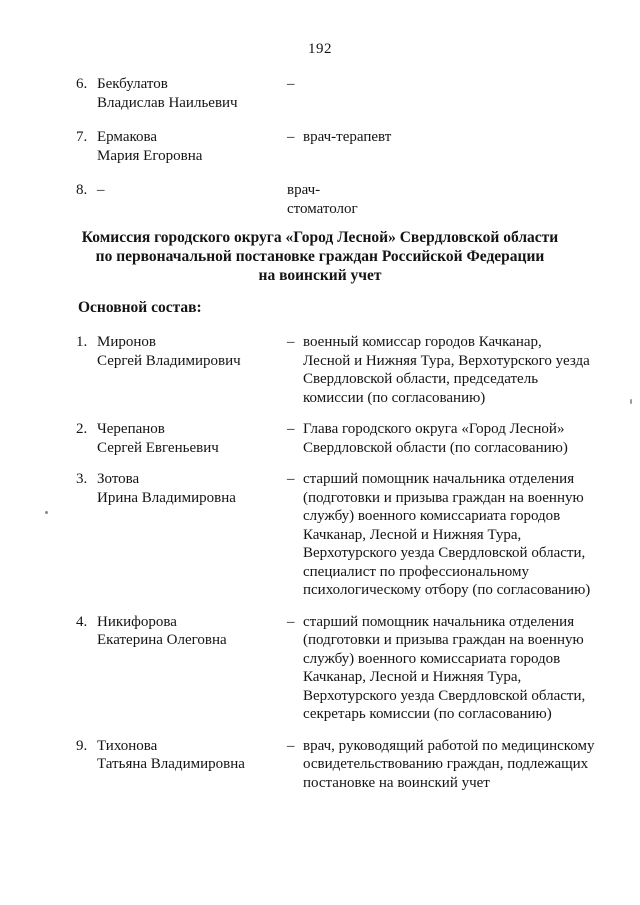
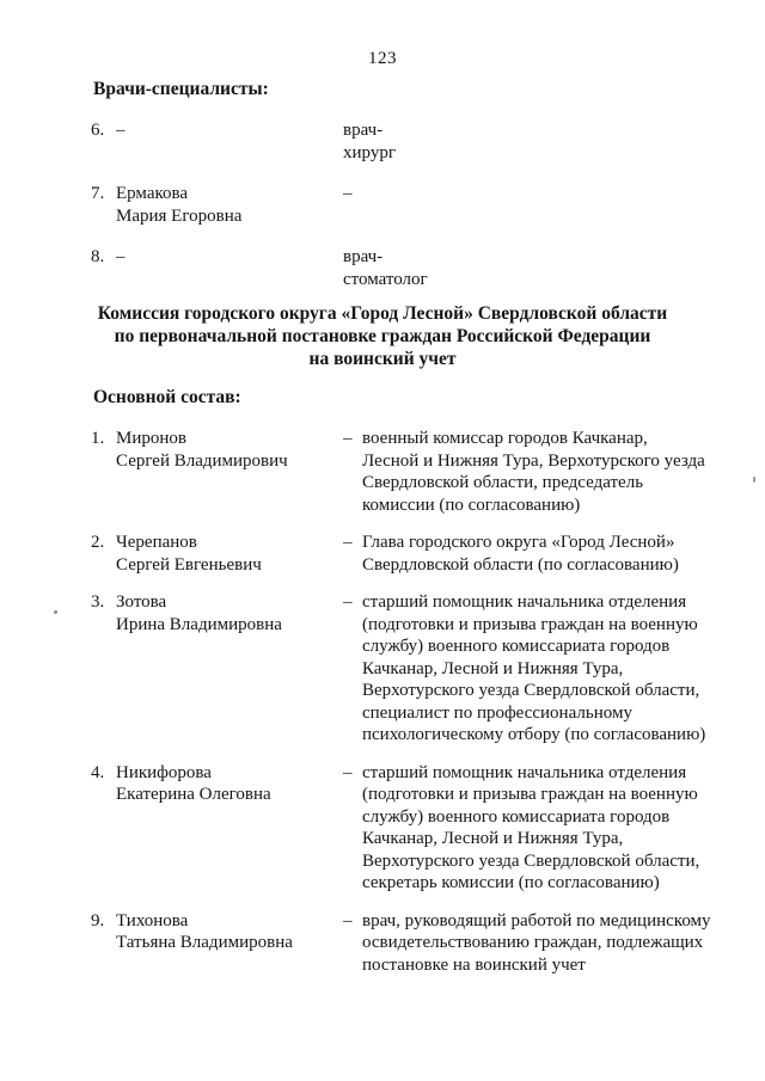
- 192
+ 123
+ Врачи-специалисты:
  6.
- Бекбулатов
- Владислав Наильевич
  –
+ врач-хирург
  7.
  Ермакова
  Мария Егоровна
  –
- врач-терапевт
  8.
  –
  врач-стоматолог
  Комиссия городского округа «Город Лесной» Свердловской области
  по первоначальной постановке граждан Российской Федерации
  на воинский учет
  Основной состав:
  1.
  Миронов
  Сергей Владимирович
  –
  военный комиссар городов Качканар,
  Лесной и Нижняя Тура, Верхотурского уезда
  Свердловской области, председатель
  комиссии (по согласованию)
  2.
  Черепанов
  Сергей Евгеньевич
  –
  Глава городского округа «Город Лесной»
  Свердловской области (по согласованию)
  3.
  Зотова
  Ирина Владимировна
  –
  старший помощник начальника отделения
  (подготовки и призыва граждан на военную
  службу) военного комиссариата городов
  Качканар, Лесной и Нижняя Тура,
  Верхотурского уезда Свердловской области,
  специалист по профессиональному
  психологическому отбору (по согласованию)
  4.
  Никифорова
  Екатерина Олеговна
  –
  старший помощник начальника отделения
  (подготовки и призыва граждан на военную
  службу) военного комиссариата городов
  Качканар, Лесной и Нижняя Тура,
  Верхотурского уезда Свердловской области,
  секретарь комиссии (по согласованию)
  9.
  Тихонова
  Татьяна Владимировна
  –
  врач, руководящий работой по медицинскому
  освидетельствованию граждан, подлежащих
  постановке на воинский учет
